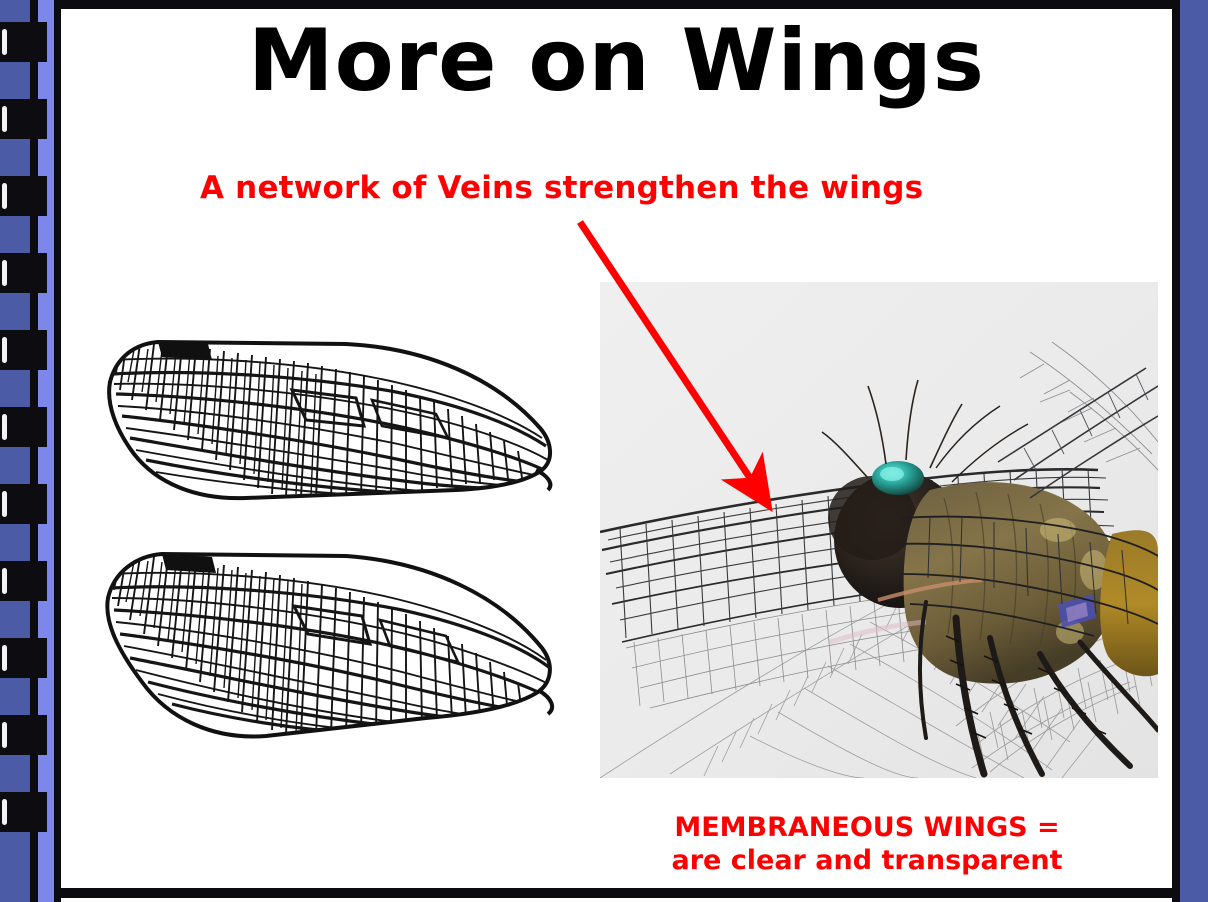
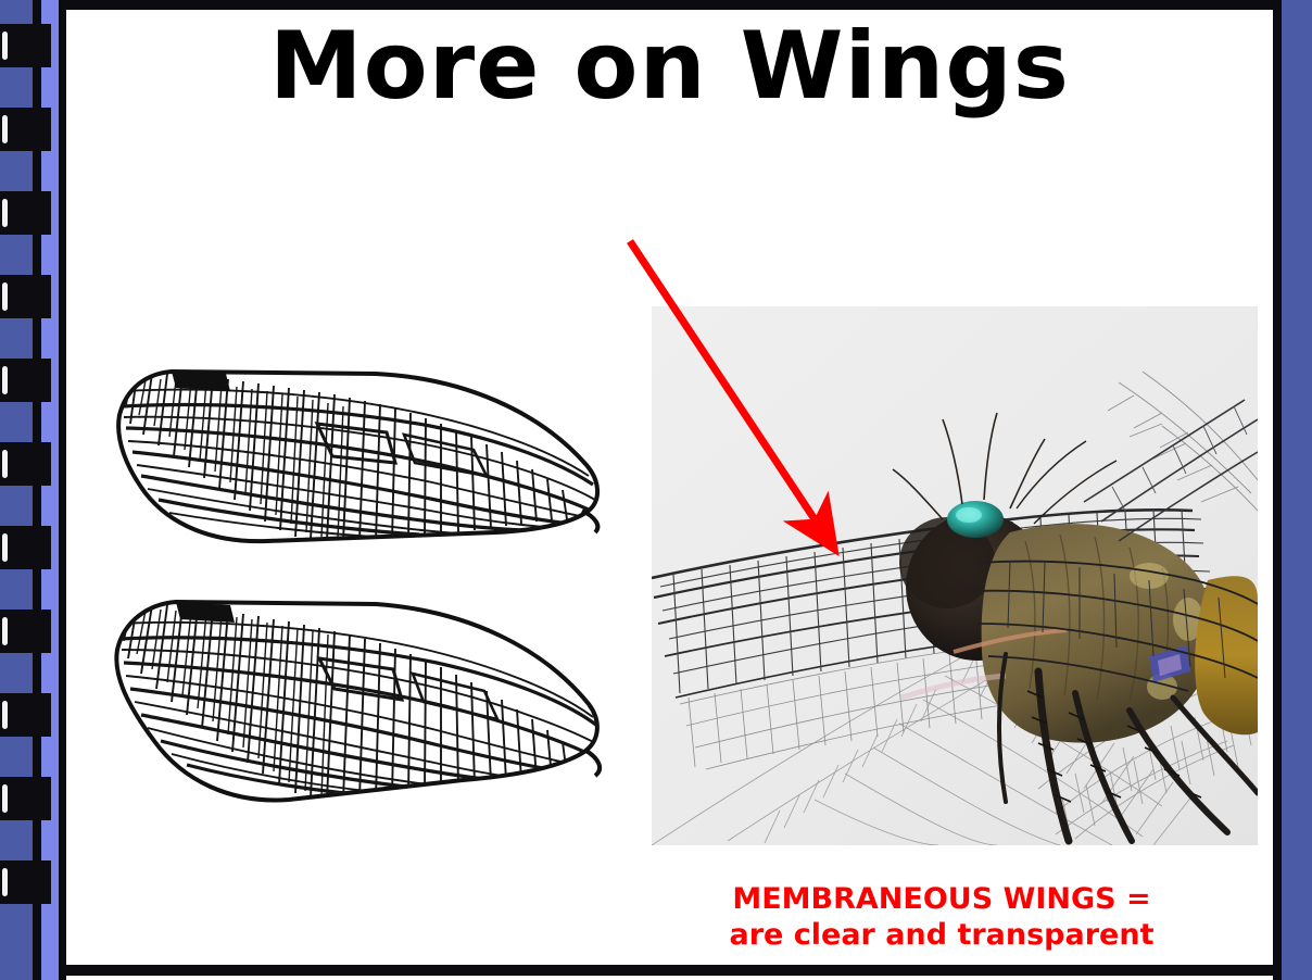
  More on Wings
- A network of Veins strengthen the wings
  MEMBRANEOUS WINGS =
  are clear and transparent
